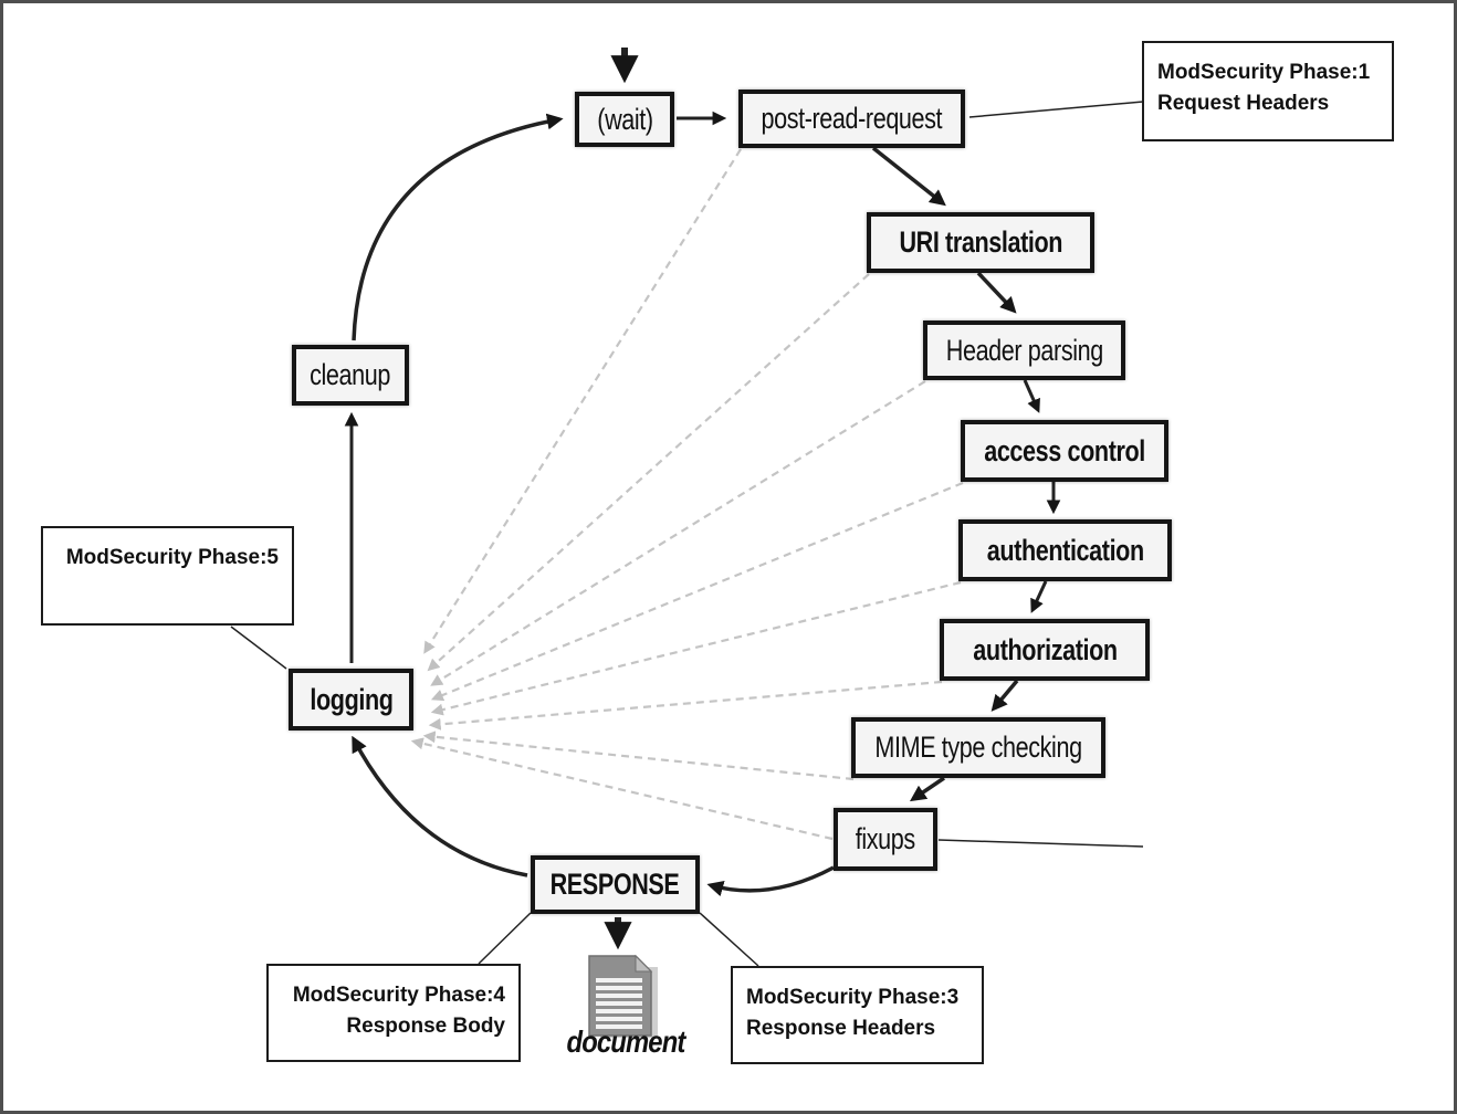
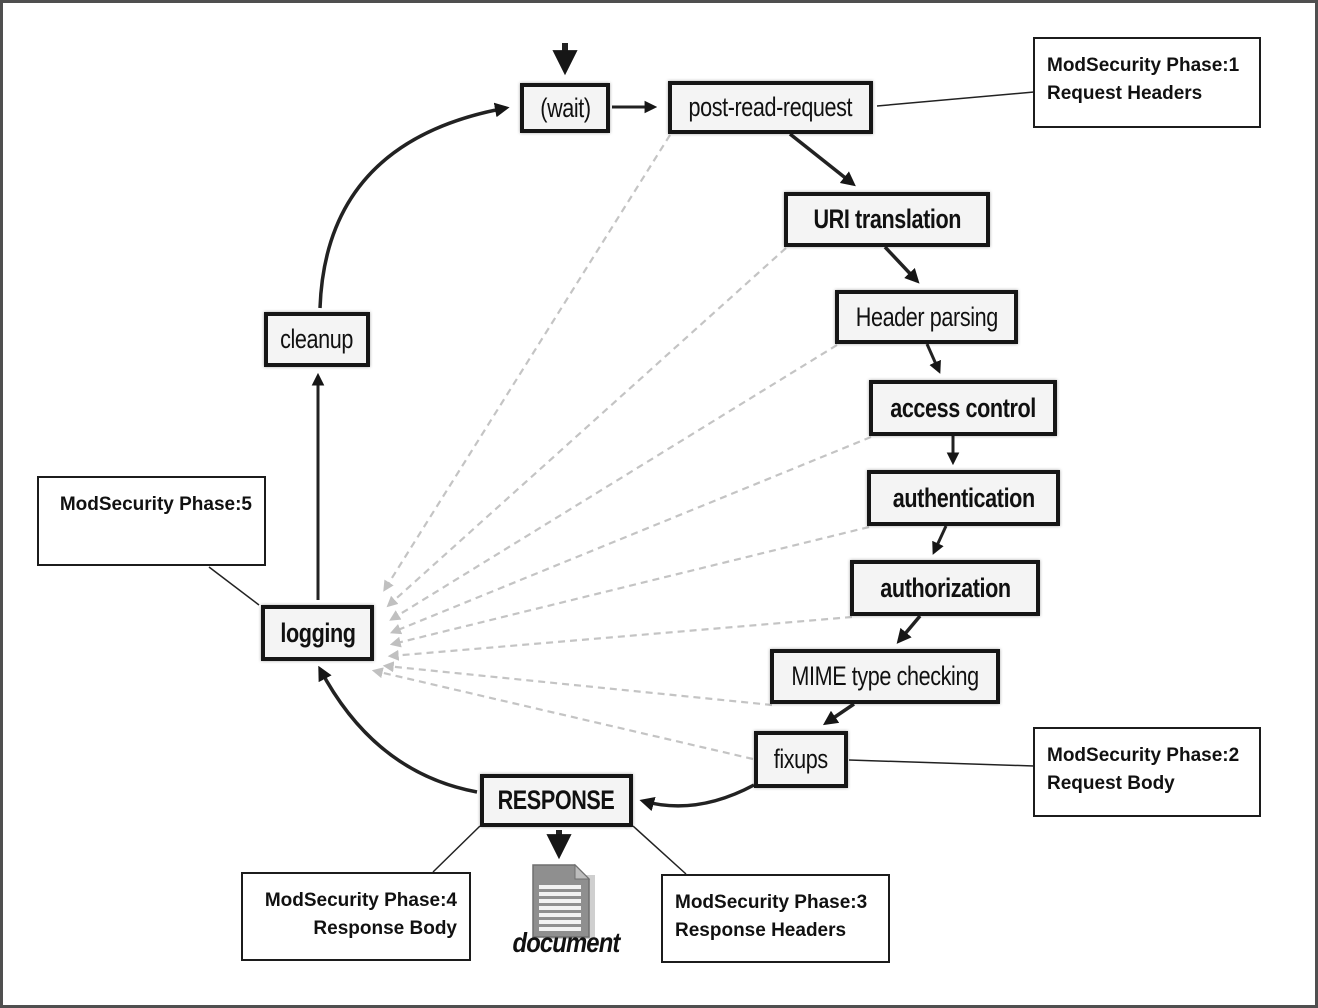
  (wait)
  post-read-request
  URI translation
  Header parsing
  access control
  authentication
  authorization
  MIME type checking
  fixups
  RESPONSE
  logging
  cleanup
  ModSecurity Phase:1
  Request Headers
+ ModSecurity Phase:2
+ Request Body
  ModSecurity Phase:3
  Response Headers
  ModSecurity Phase:4
  Response Body
  ModSecurity Phase:5
  document
